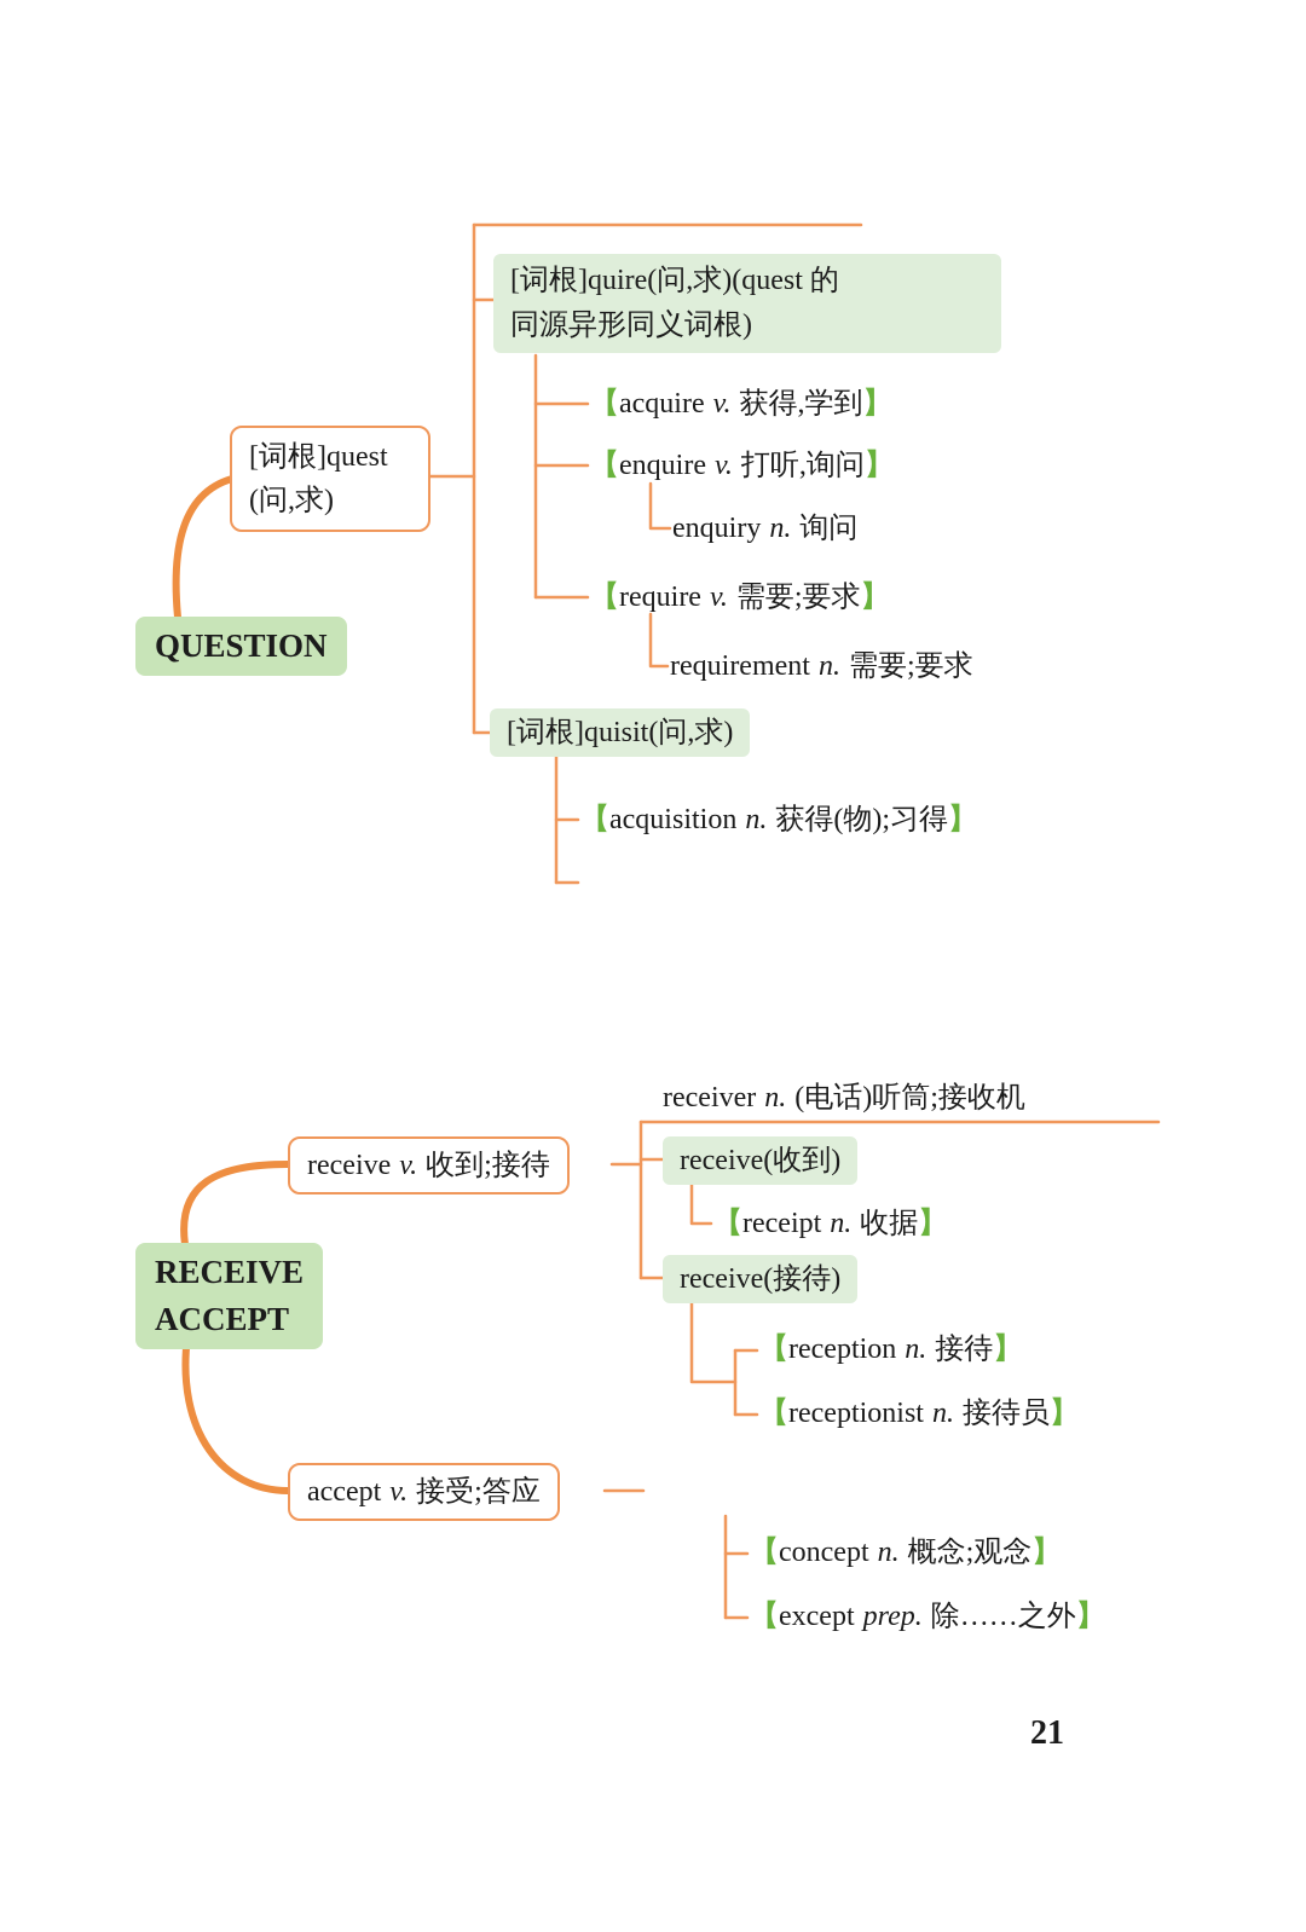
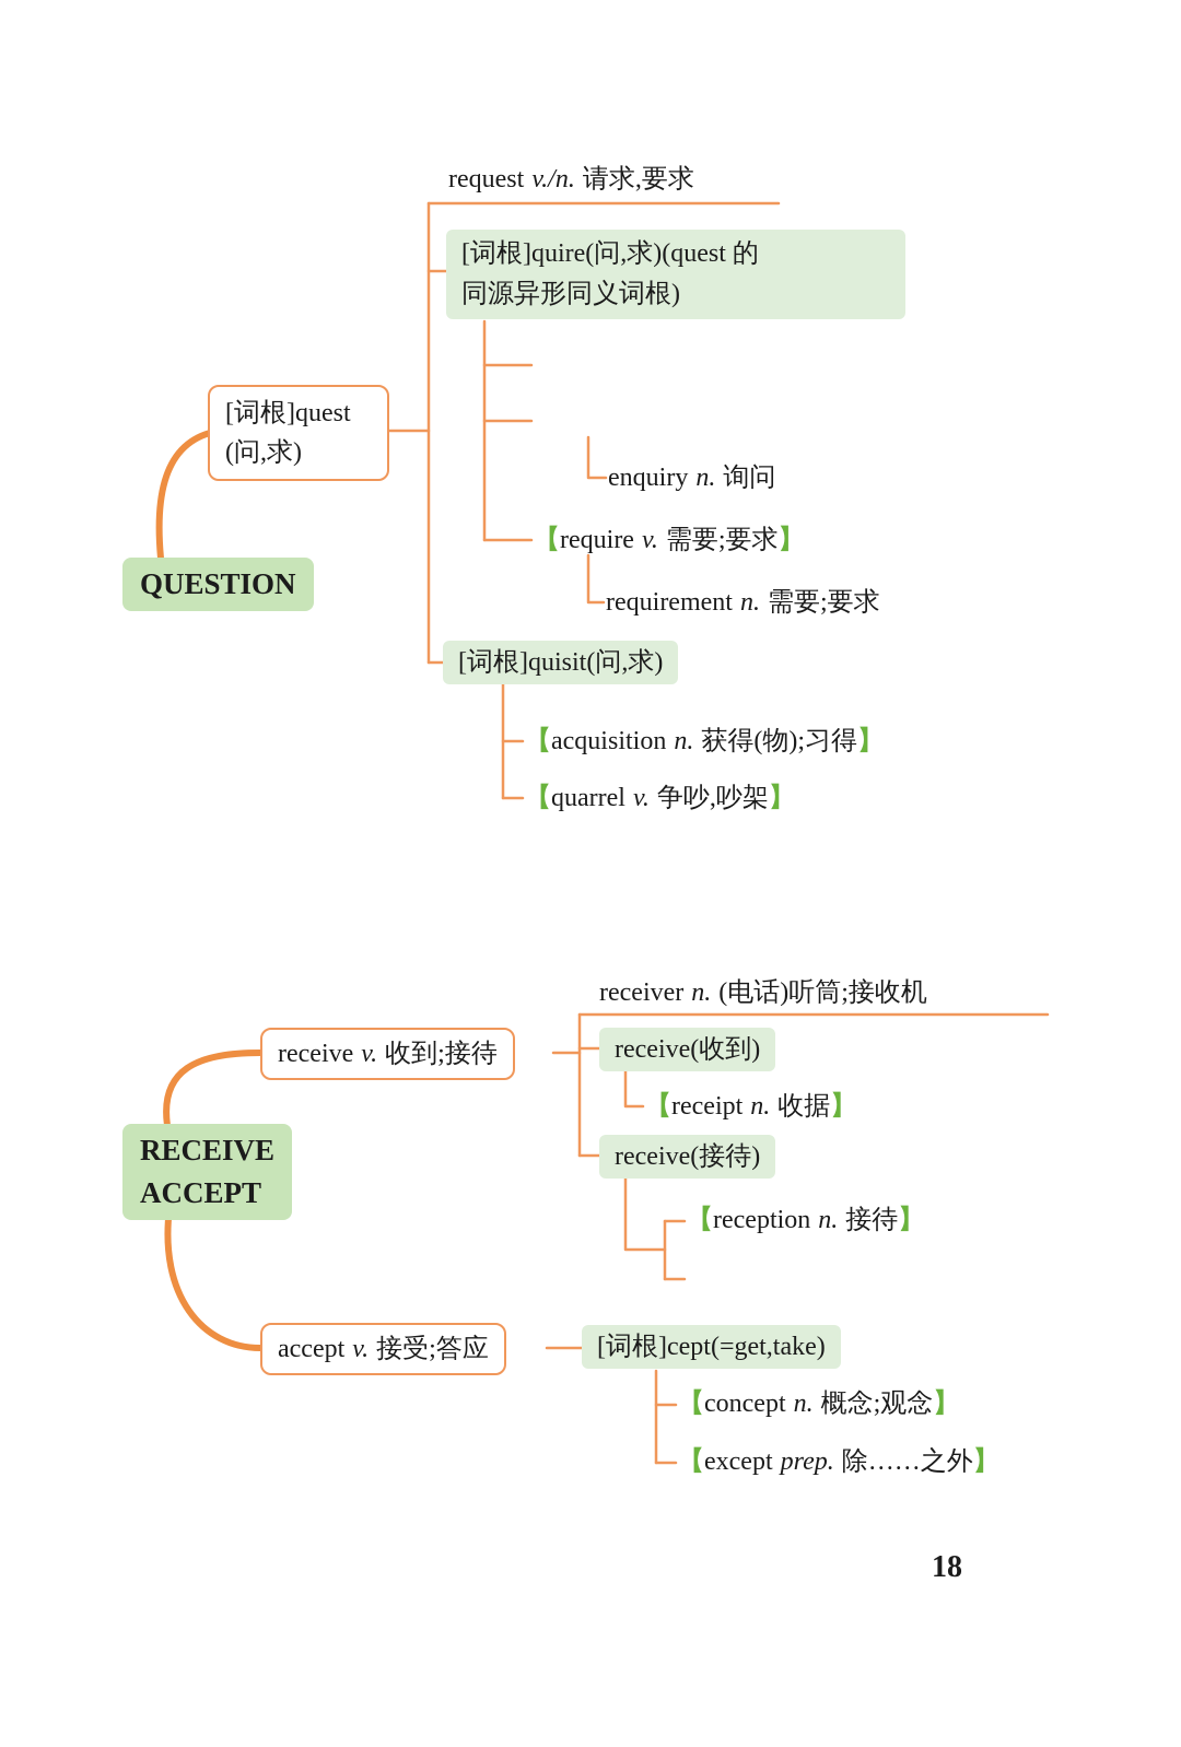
+ request v./n. 请求,要求
  [词根]quire(问,求)(quest 的
  同源异形同义词根)
- 【acquire v. 获得,学到】
- 【enquire v. 打听,询问】
  enquiry n. 询问
  【require v. 需要;要求】
  requirement n. 需要;要求
  [词根]quest
  (问,求)
  QUESTION
  [词根]quisit(问,求)
  【acquisition n. 获得(物);习得】
+ 【quarrel v. 争吵,吵架】
  receiver n. (电话)听筒;接收机
  receive v. 收到;接待
  receive(收到)
  【receipt n. 收据】
  receive(接待)
  【reception n. 接待】
- 【receptionist n. 接待员】
  RECEIVE
  ACCEPT
  accept v. 接受;答应
+ [词根]cept(=get,take)
  【concept n. 概念;观念】
  【except prep. 除……之外】
- 21
+ 18
